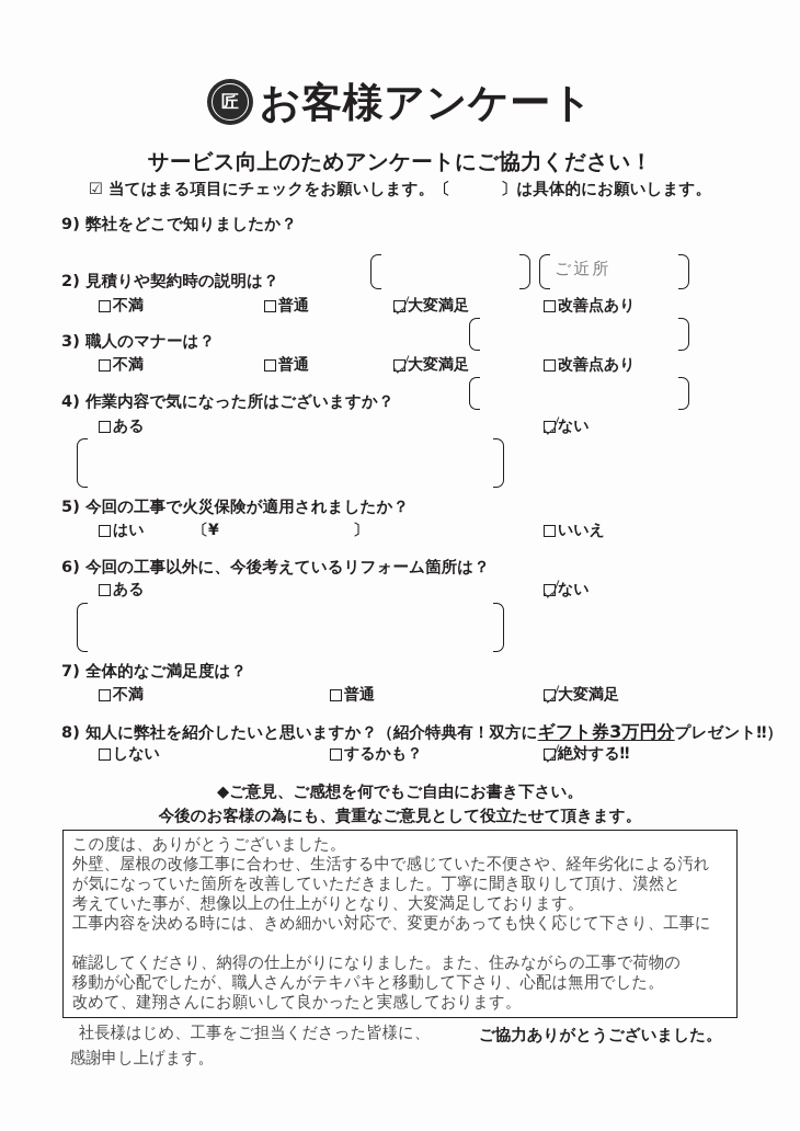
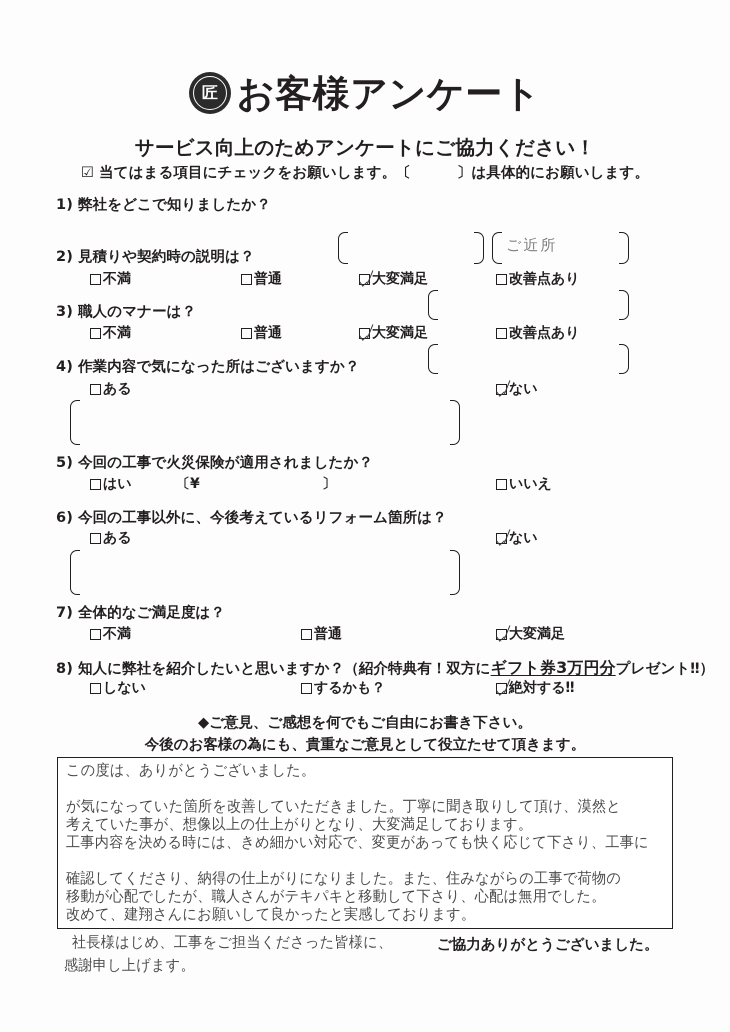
  匠
  お客様アンケート
  サービス向上のためアンケートにご協力ください！
  ☑ 当てはまる項目にチェックをお願いします。〔 〕は具体的にお願いします。
- 9) 弊社をどこで知りましたか？
+ 1) 弊社をどこで知りましたか？
  ご近所
  2) 見積りや契約時の説明は？
  不満
  普通
  大変満足
  改善点あり
  3) 職人のマナーは？
  不満
  普通
  大変満足
  改善点あり
  4) 作業内容で気になった所はございますか？
  ある
  ない
  5) 今回の工事で火災保険が適用されましたか？
  はい
  〔¥
  〕
  いいえ
  6) 今回の工事以外に、今後考えているリフォーム箇所は？
  ある
  ない
  7) 全体的なご満足度は？
  不満
  普通
  大変満足
  8) 知人に弊社を紹介したいと思いますか？（紹介特典有！双方にギフト券3万円分プレゼント‼）
  しない
  するかも？
  絶対する‼
  ◆ご意見、ご感想を何でもご自由にお書き下さい。
  今後のお客様の為にも、貴重なご意見として役立たせて頂きます。
  この度は、ありがとうございました。
- 外壁、屋根の改修工事に合わせ、生活する中で感じていた不便さや、経年劣化による汚れ
  が気になっていた箇所を改善していただきました。丁寧に聞き取りして頂け、漠然と
  考えていた事が、想像以上の仕上がりとなり、大変満足しております。
  工事内容を決める時には、きめ細かい対応で、変更があっても快く応じて下さり、工事に
  確認してくださり、納得の仕上がりになりました。また、住みながらの工事で荷物の
  移動が心配でしたが、職人さんがテキパキと移動して下さり、心配は無用でした。
  改めて、建翔さんにお願いして良かったと実感しております。
  社長様はじめ、工事をご担当くださった皆様に、
  感謝申し上げます。
  ご協力ありがとうございました。
